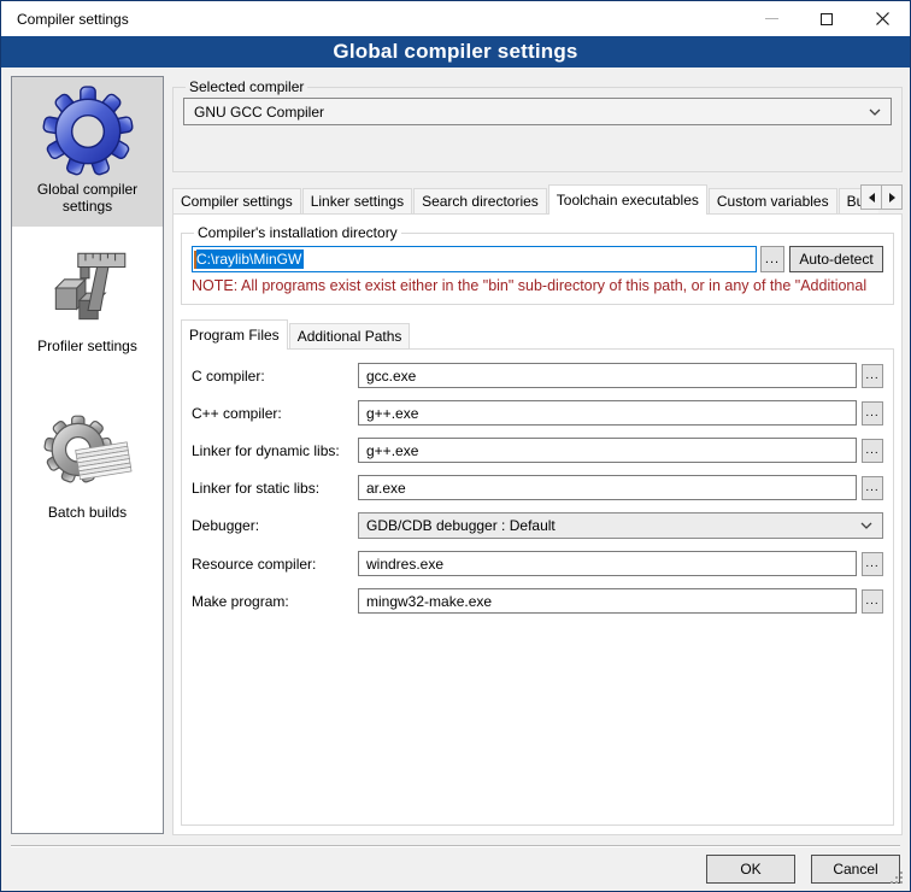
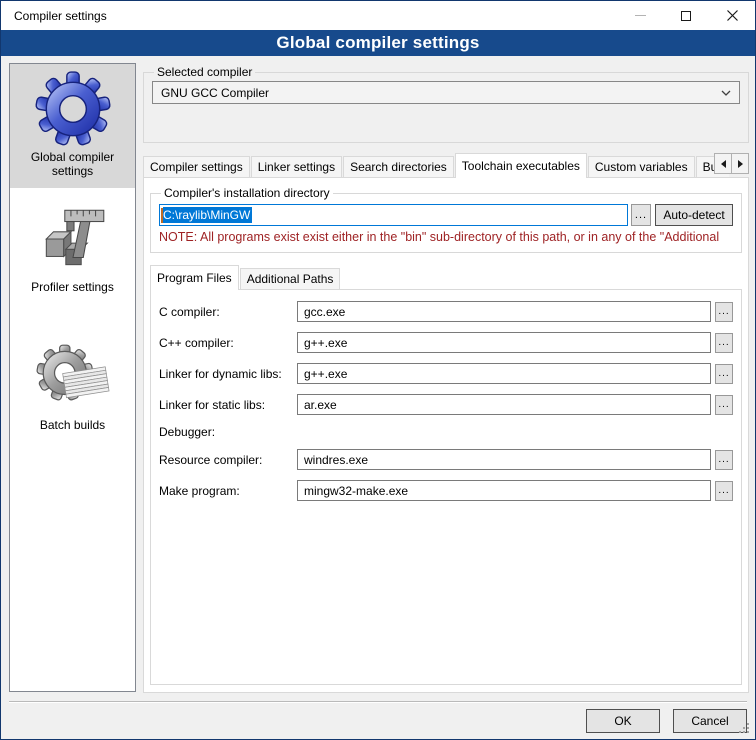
  Compiler settings
  Global compiler settings
  Global compiler settings
  Profiler settings
  Batch builds
  Selected compiler
  GNU GCC Compiler
  Compiler settings
  Linker settings
  Search directories
  Toolchain executables
  Custom variables
  Compiler's installation directory
  C:\raylib\MinGW
  ...
  Auto-detect
  NOTE: All programs exist exist either in the "bin" sub-directory of this path, or in any of the "Additional
  Program Files
  Additional Paths
  C compiler:
  gcc.exe
  ...
  C++ compiler:
  g++.exe
  ...
  Linker for dynamic libs:
  g++.exe
  ...
  Linker for static libs:
  ar.exe
  ...
  Debugger:
- GDB/CDB debugger : Default
  Resource compiler:
  windres.exe
  ...
  Make program:
  mingw32-make.exe
  ...
  OK
  Cancel
